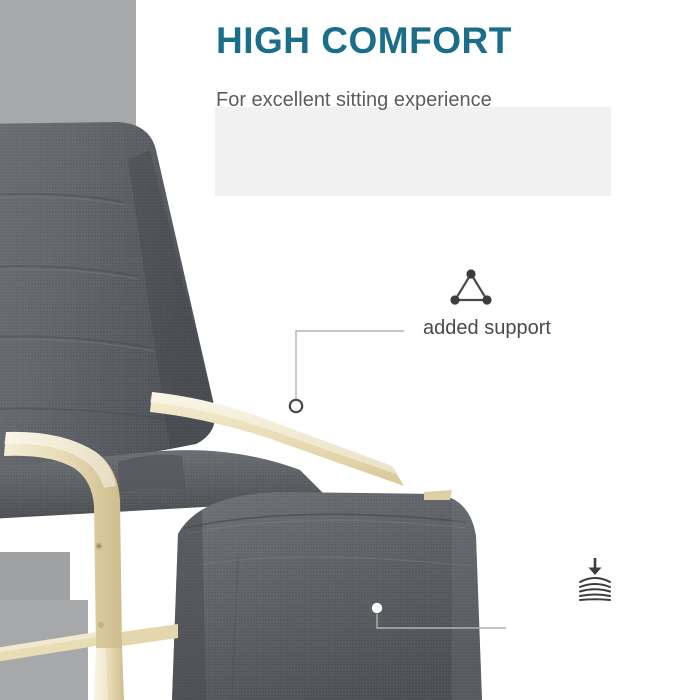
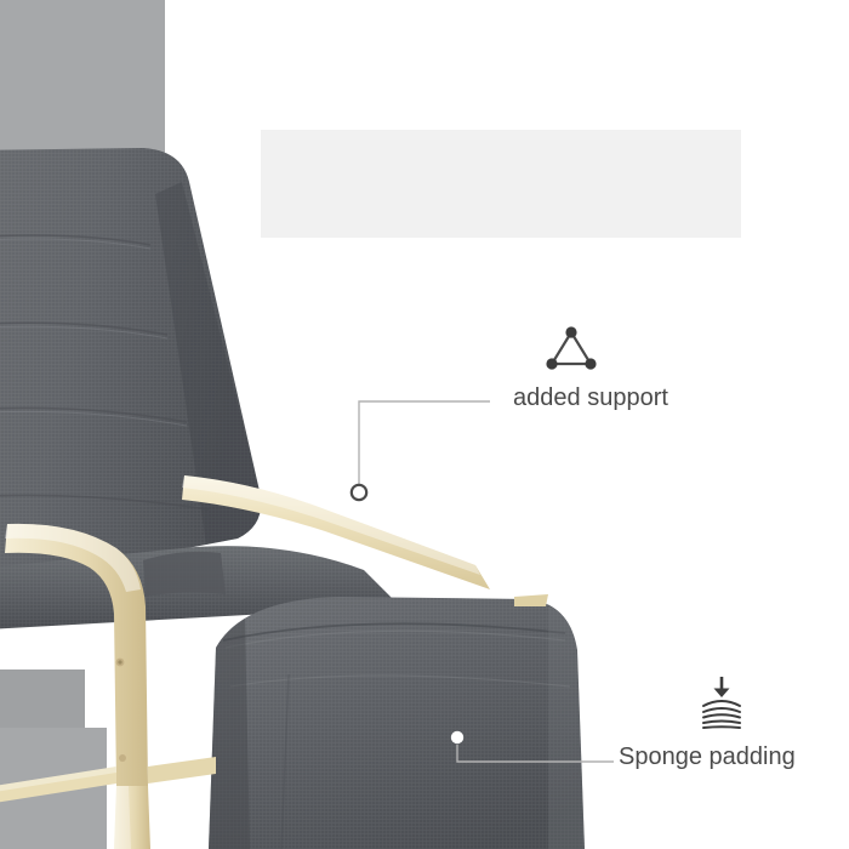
- HIGH COMFORT
- For excellent sitting experience
  added support
+ Sponge padding
